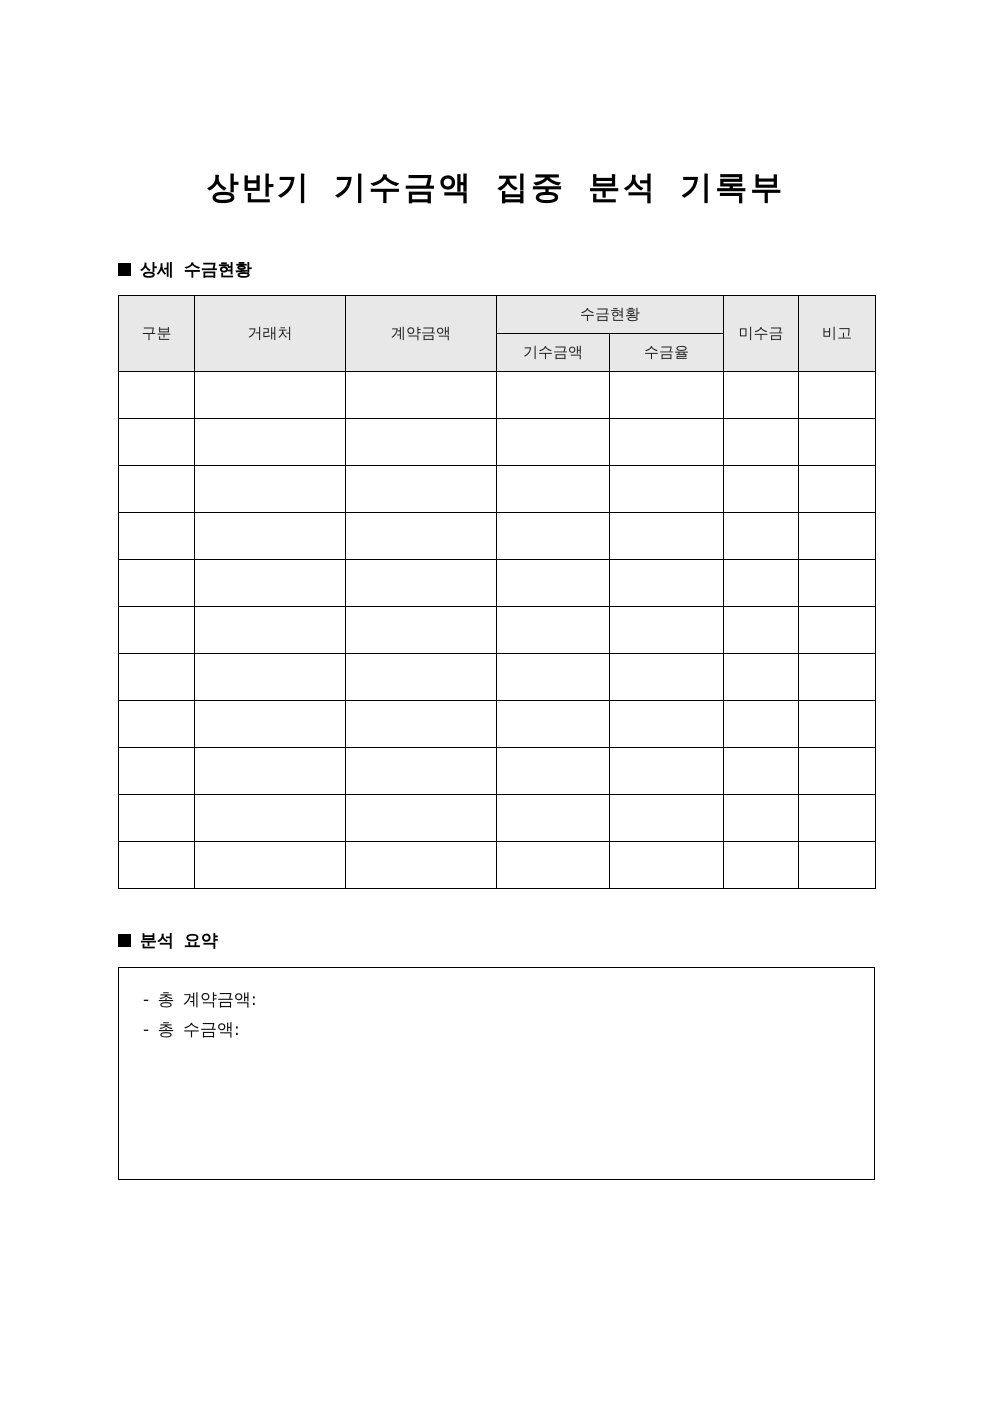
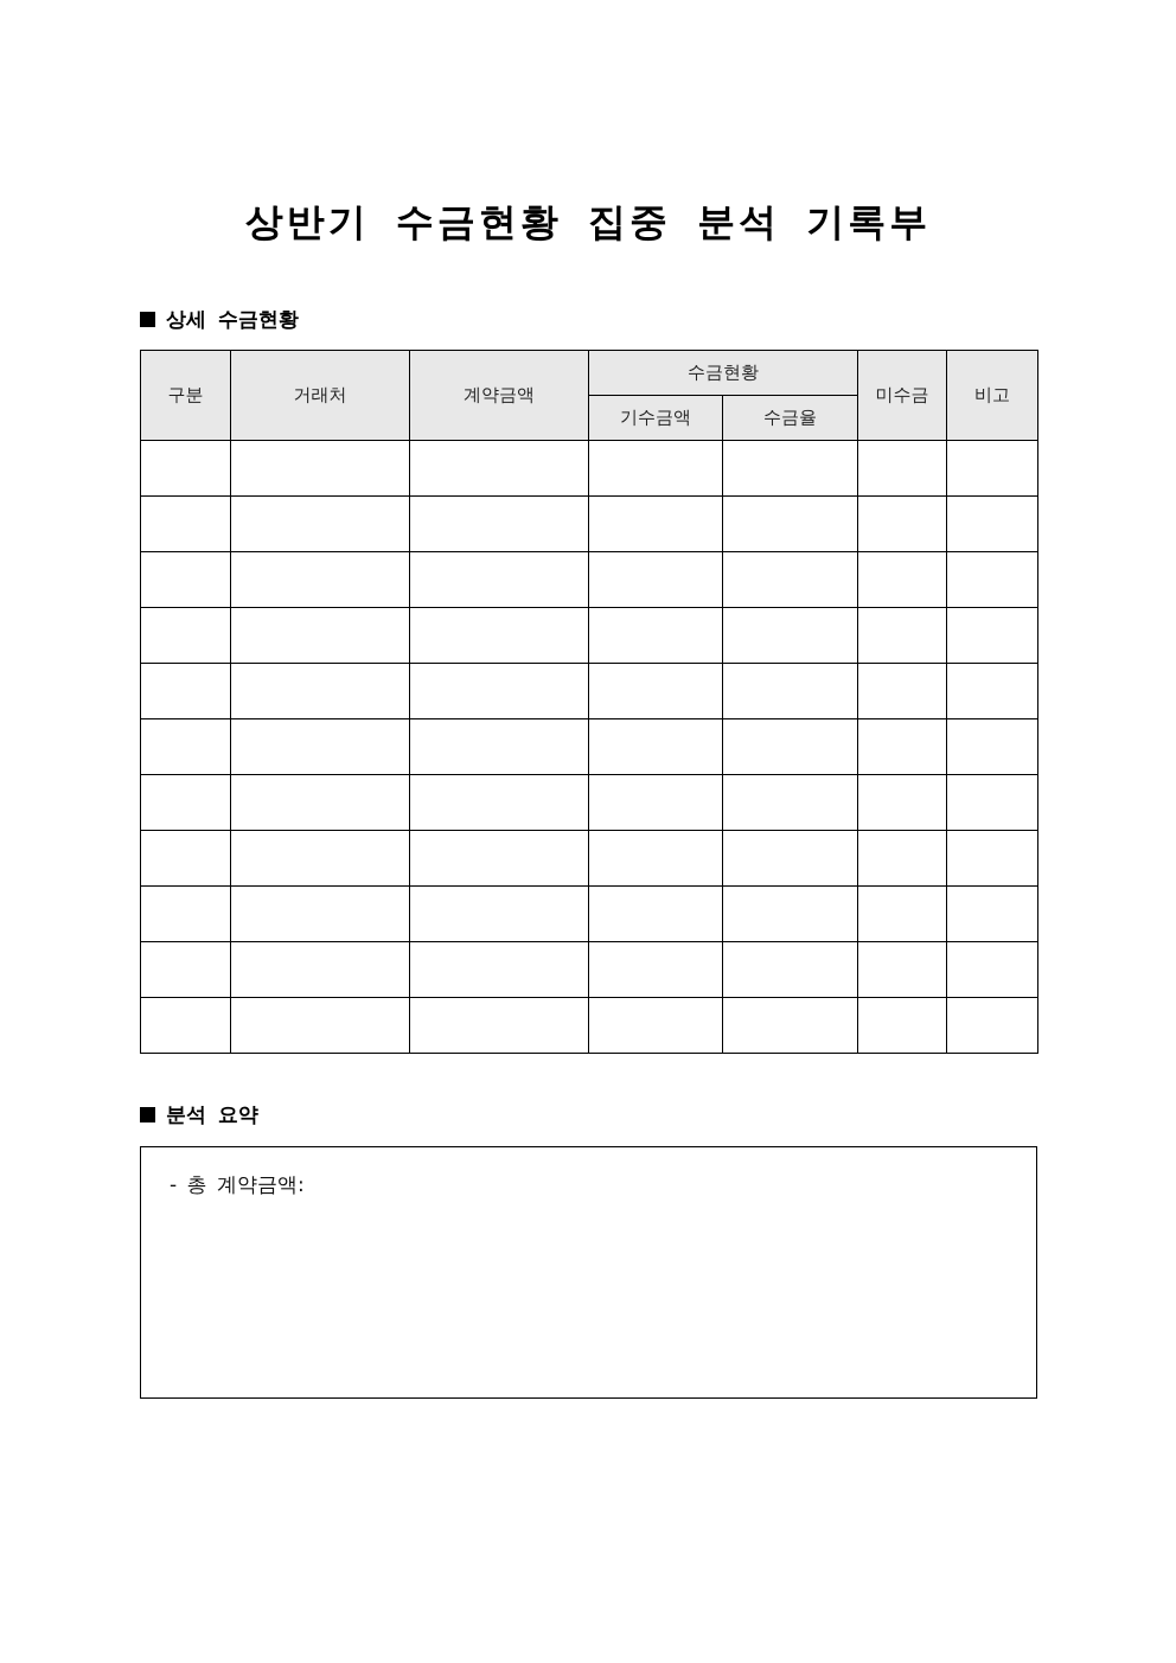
- 상반기 기수금액 집중 분석 기록부
+ 상반기 수금현황 집중 분석 기록부
  상세 수금현황
  구분	거래처	계약금액	수금현황	미수금	비고
  기수금액	수금율
  분석 요약
  - 총 계약금액:
- - 총 수금액:
